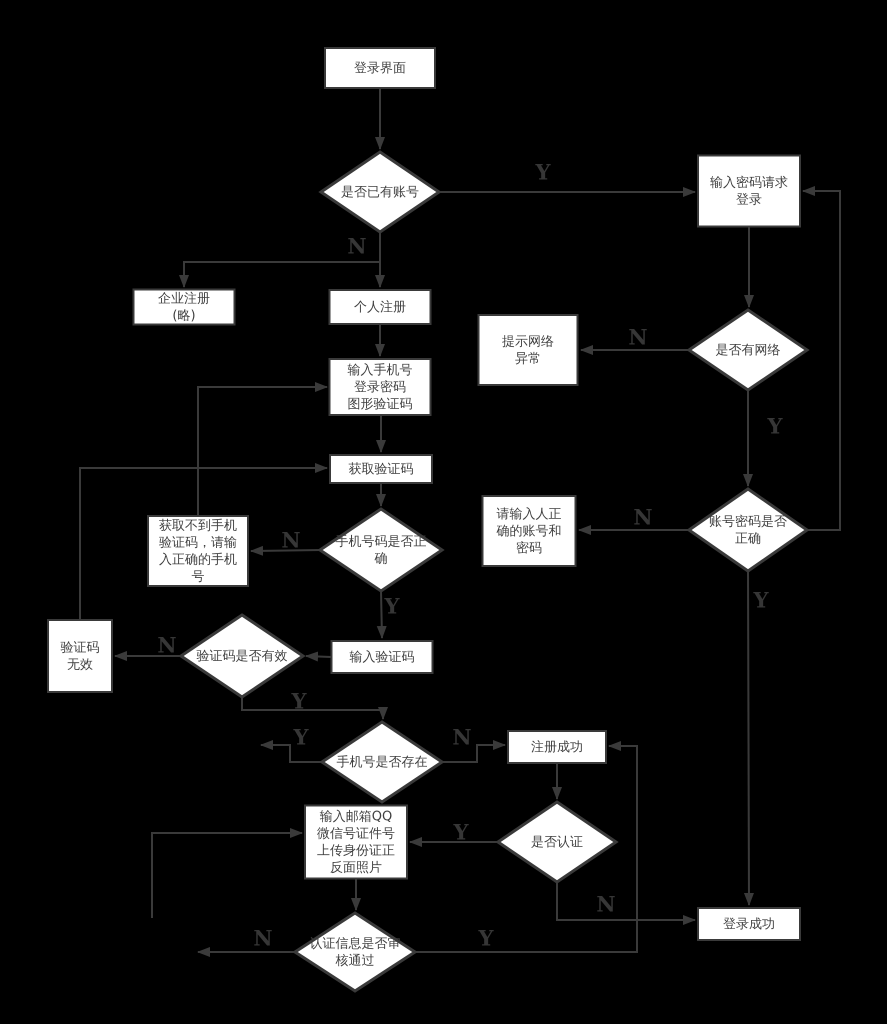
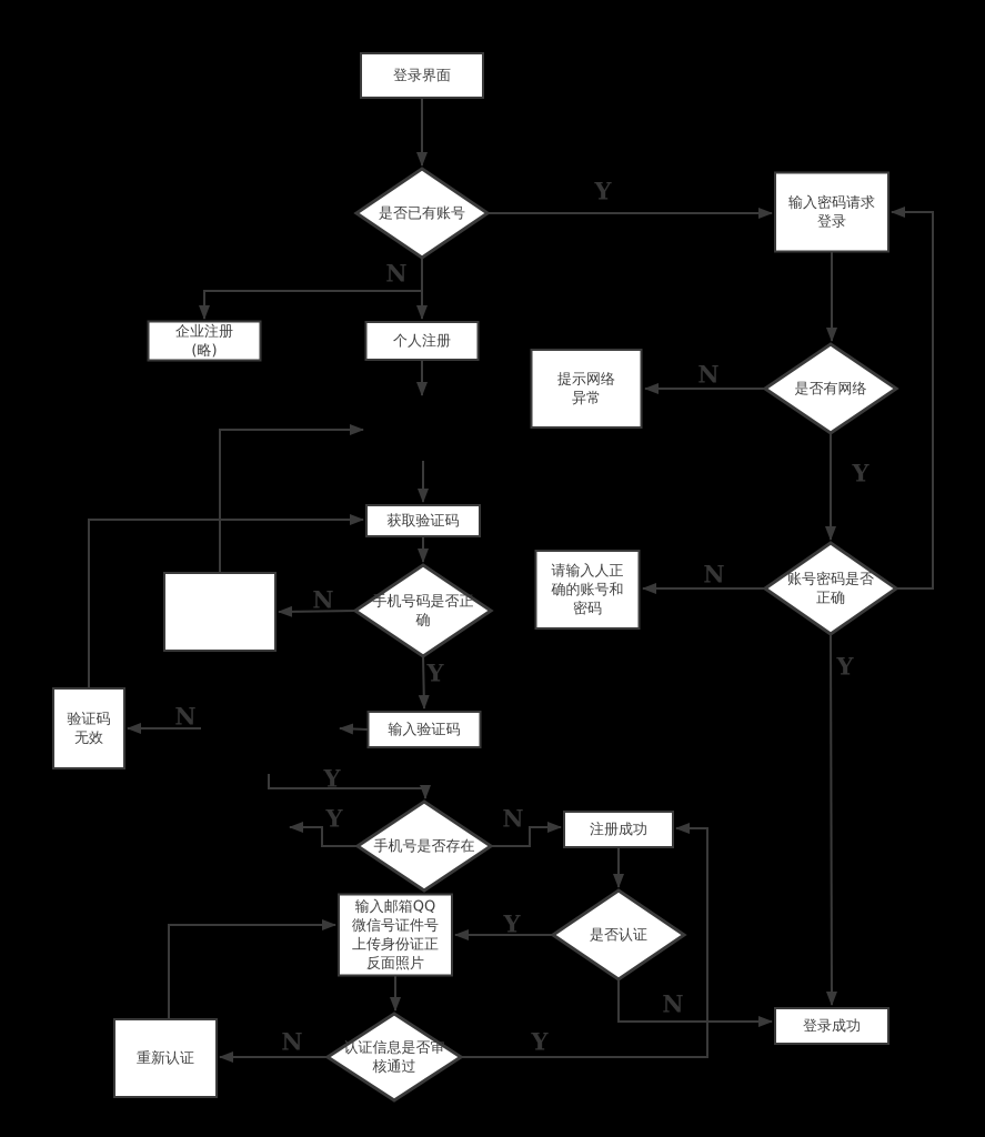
  登录界面
  是否已有账号
  输入密码请求登录
  企业注册 (略)
  个人注册
- 输入手机号登录密码图形验证码
  获取验证码
  手机号码是否正确
- 获取不到手机验证码，请输入正确的手机号
  提示网络异常
  是否有网络
  账号密码是否正确
  请输入人正确的账号和密码
  验证码无效
- 验证码是否有效
  输入验证码
  手机号是否存在
  注册成功
  是否认证
  输入邮箱QQ 微信号证件号上传身份证正反面照片
  认证信息是否审核通过
+ 重新认证
  登录成功
  Y
  N
  N
  Y
  N
  Y
  Y
  N
  Y
  N
  N
  Y
  N
  Y
  N
  Y
